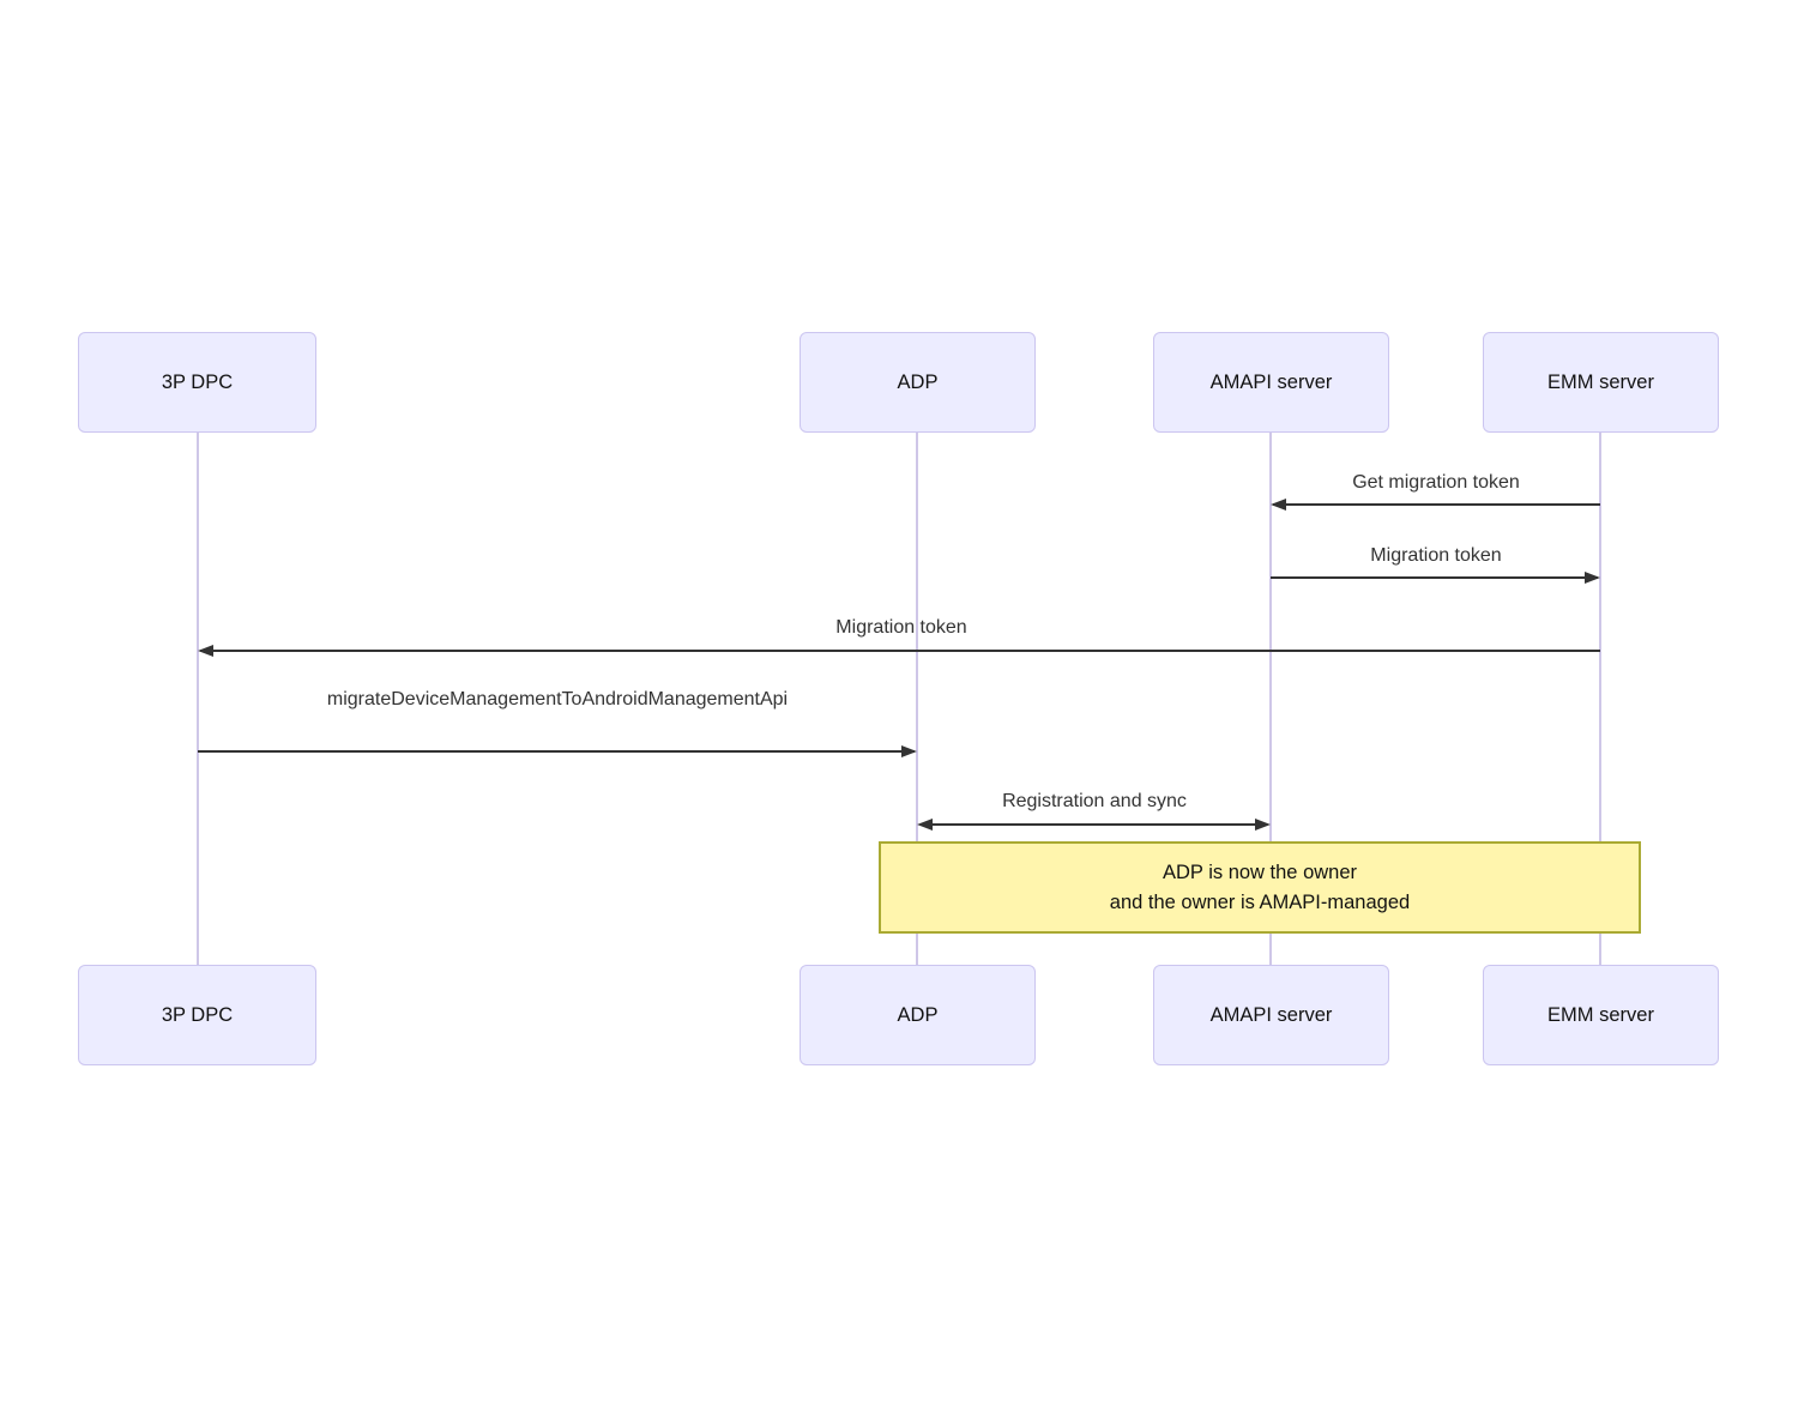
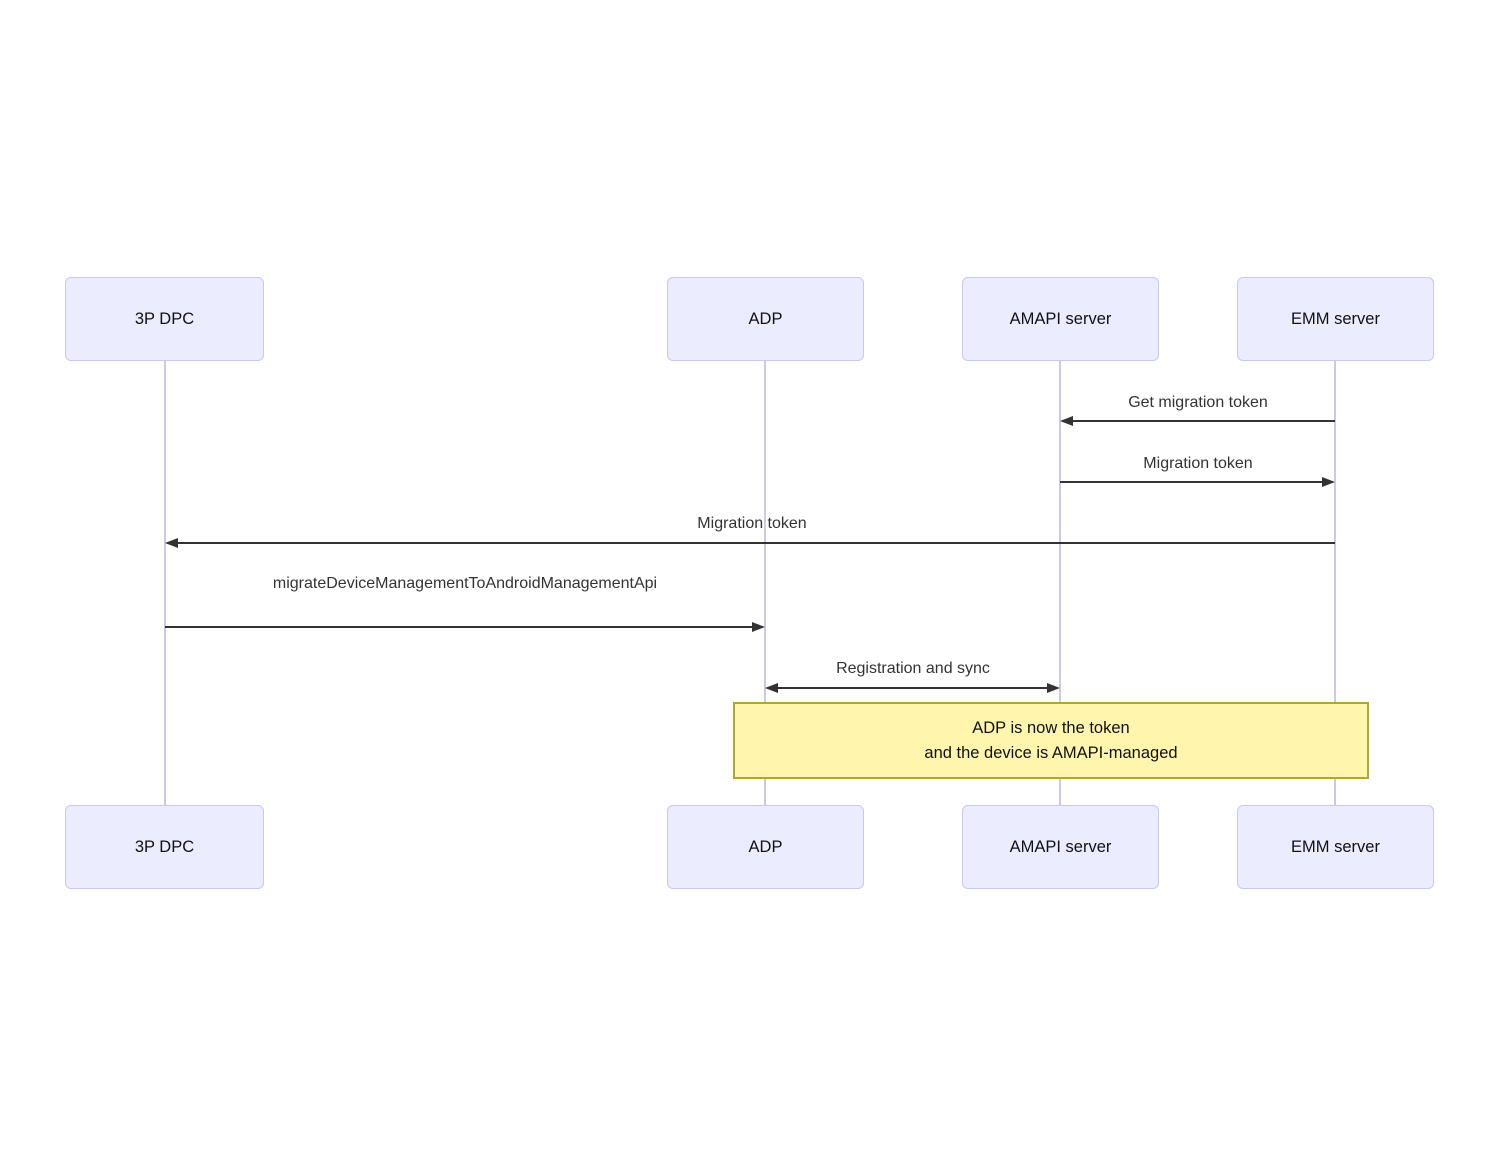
  3P DPC
  ADP
  AMAPI server
  EMM server
  Get migration token
  Migration token
  Migration token
  migrateDeviceManagementToAndroidManagementApi
  Registration and sync
- ADP is now the owner
+ ADP is now the token
- and the owner is AMAPI-managed
+ and the device is AMAPI-managed
  3P DPC
  ADP
  AMAPI server
  EMM server
